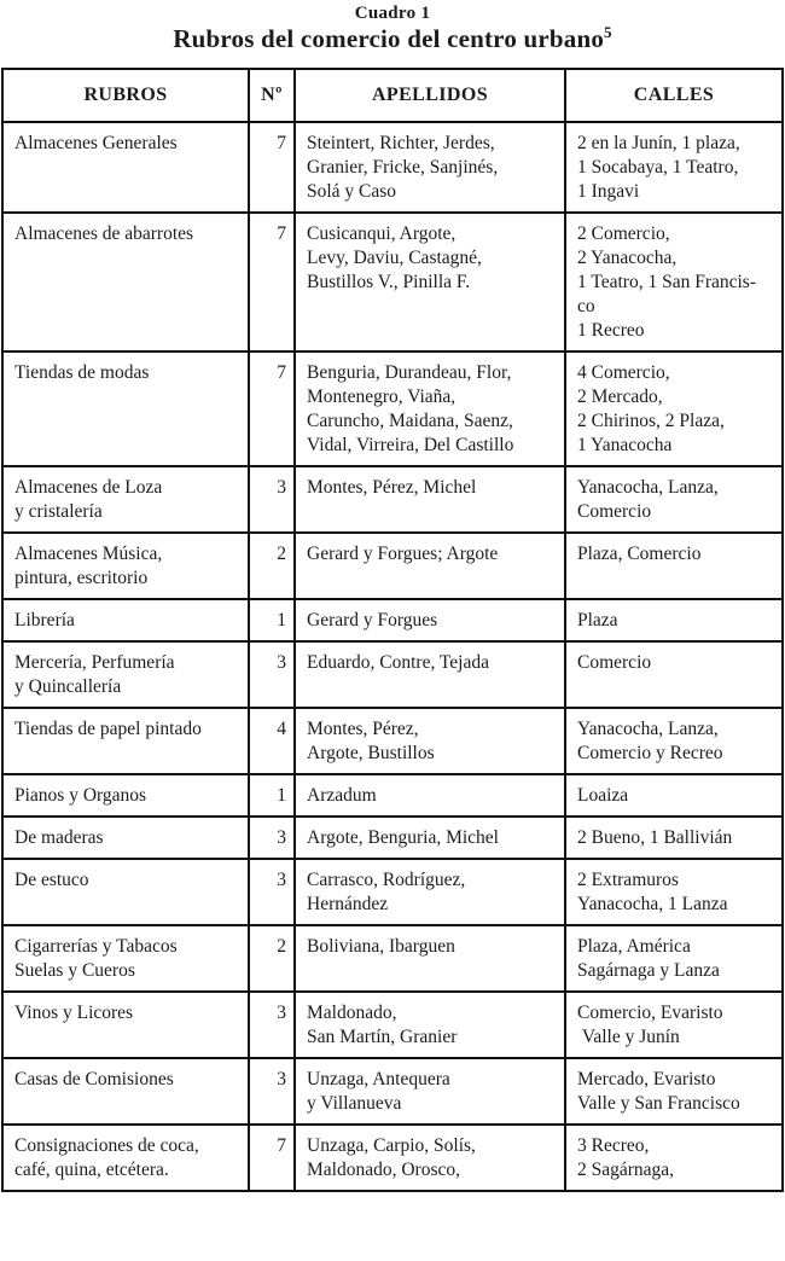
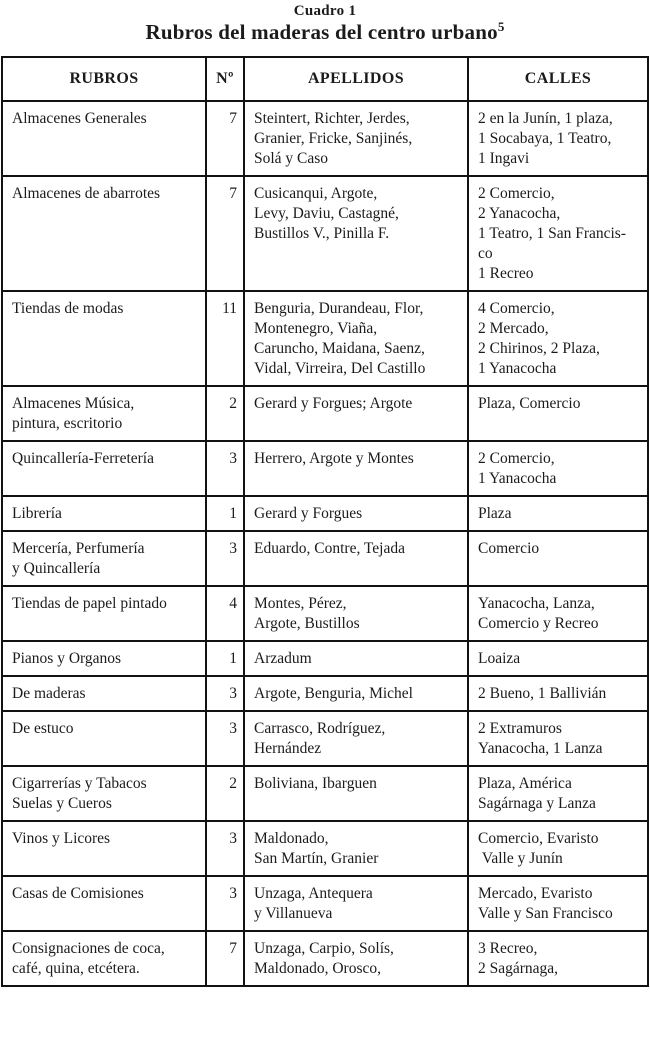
  Cuadro 1
- Rubros del comercio del centro urbano5
+ Rubros del maderas del centro urbano5
  RUBROS	Nº	APELLIDOS	CALLES
  Almacenes Generales	7	Steintert, Richter, Jerdes, Granier, Fricke, Sanjinés, Solá y Caso	2 en la Junín, 1 plaza, 1 Socabaya, 1 Teatro, 1 Ingavi
  Almacenes de abarrotes	7	Cusicanqui, Argote, Levy, Daviu, Castagné, Bustillos V., Pinilla F.	2 Comercio, 2 Yanacocha, 1 Teatro, 1 San Francis- co 1 Recreo
- Tiendas de modas	7	Benguria, Durandeau, Flor, Montenegro, Viaña, Caruncho, Maidana, Saenz, Vidal, Virreira, Del Castillo	4 Comercio, 2 Mercado, 2 Chirinos, 2 Plaza, 1 Yanacocha
+ Tiendas de modas	11	Benguria, Durandeau, Flor, Montenegro, Viaña, Caruncho, Maidana, Saenz, Vidal, Virreira, Del Castillo	4 Comercio, 2 Mercado, 2 Chirinos, 2 Plaza, 1 Yanacocha
- Almacenes de Loza y cristalería	3	Montes, Pérez, Michel	Yanacocha, Lanza, Comercio
  Almacenes Música, pintura, escritorio	2	Gerard y Forgues; Argote	Plaza, Comercio
+ Quincallería-Ferretería	3	Herrero, Argote y Montes	2 Comercio, 1 Yanacocha
  Librería	1	Gerard y Forgues	Plaza
  Mercería, Perfumería y Quincallería	3	Eduardo, Contre, Tejada	Comercio
  Tiendas de papel pintado	4	Montes, Pérez, Argote, Bustillos	Yanacocha, Lanza, Comercio y Recreo
  Pianos y Organos	1	Arzadum	Loaiza
  De maderas	3	Argote, Benguria, Michel	2 Bueno, 1 Ballivián
  De estuco	3	Carrasco, Rodríguez, Hernández	2 Extramuros Yanacocha, 1 Lanza
  Cigarrerías y Tabacos Suelas y Cueros	2	Boliviana, Ibarguen	Plaza, América Sagárnaga y Lanza
  Vinos y Licores	3	Maldonado, San Martín, Granier	Comercio, Evaristo Valle y Junín
  Casas de Comisiones	3	Unzaga, Antequera y Villanueva	Mercado, Evaristo Valle y San Francisco
  Consignaciones de coca, café, quina, etcétera.	7	Unzaga, Carpio, Solís, Maldonado, Orosco,	3 Recreo, 2 Sagárnaga,
